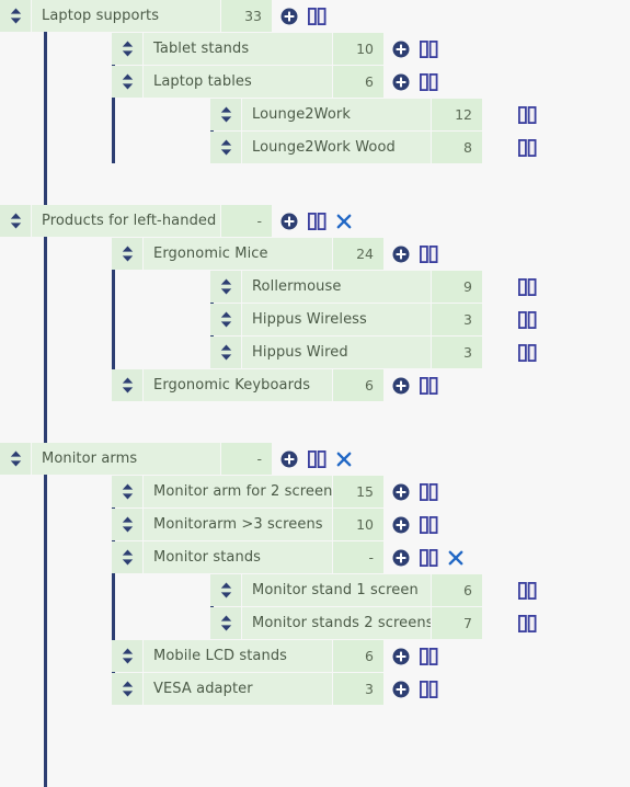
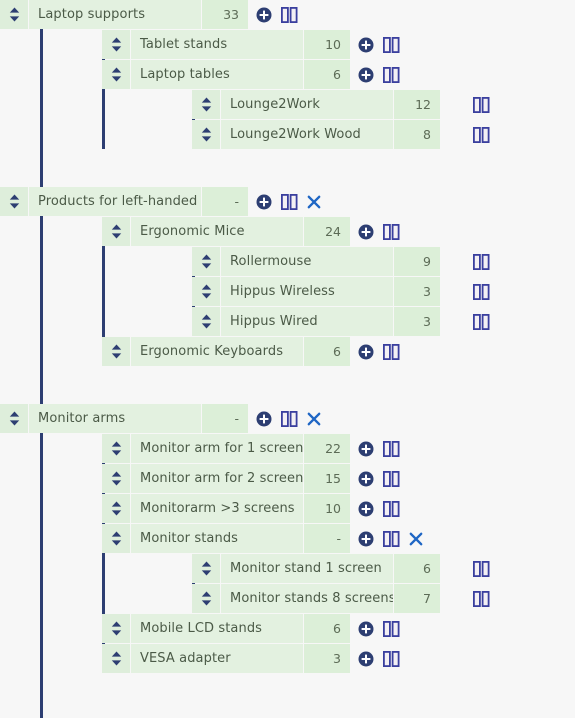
  Laptop supports
  33
  Tablet stands
  10
  Laptop tables
  6
  Lounge2Work
  12
  Lounge2Work Wood
  8
  Products for left-handed
  -
  Ergonomic Mice
  24
  Rollermouse
  9
  Hippus Wireless
  3
  Hippus Wired
  3
  Ergonomic Keyboards
  6
  Monitor arms
  -
+ Monitor arm for 1 screen
+ 22
  Monitor arm for 2 screen
  15
  Monitorarm >3 screens
  10
  Monitor stands
  -
  Monitor stand 1 screen
  6
- Monitor stands 2 screens
+ Monitor stands 8 screens
  7
  Mobile LCD stands
  6
  VESA adapter
  3
